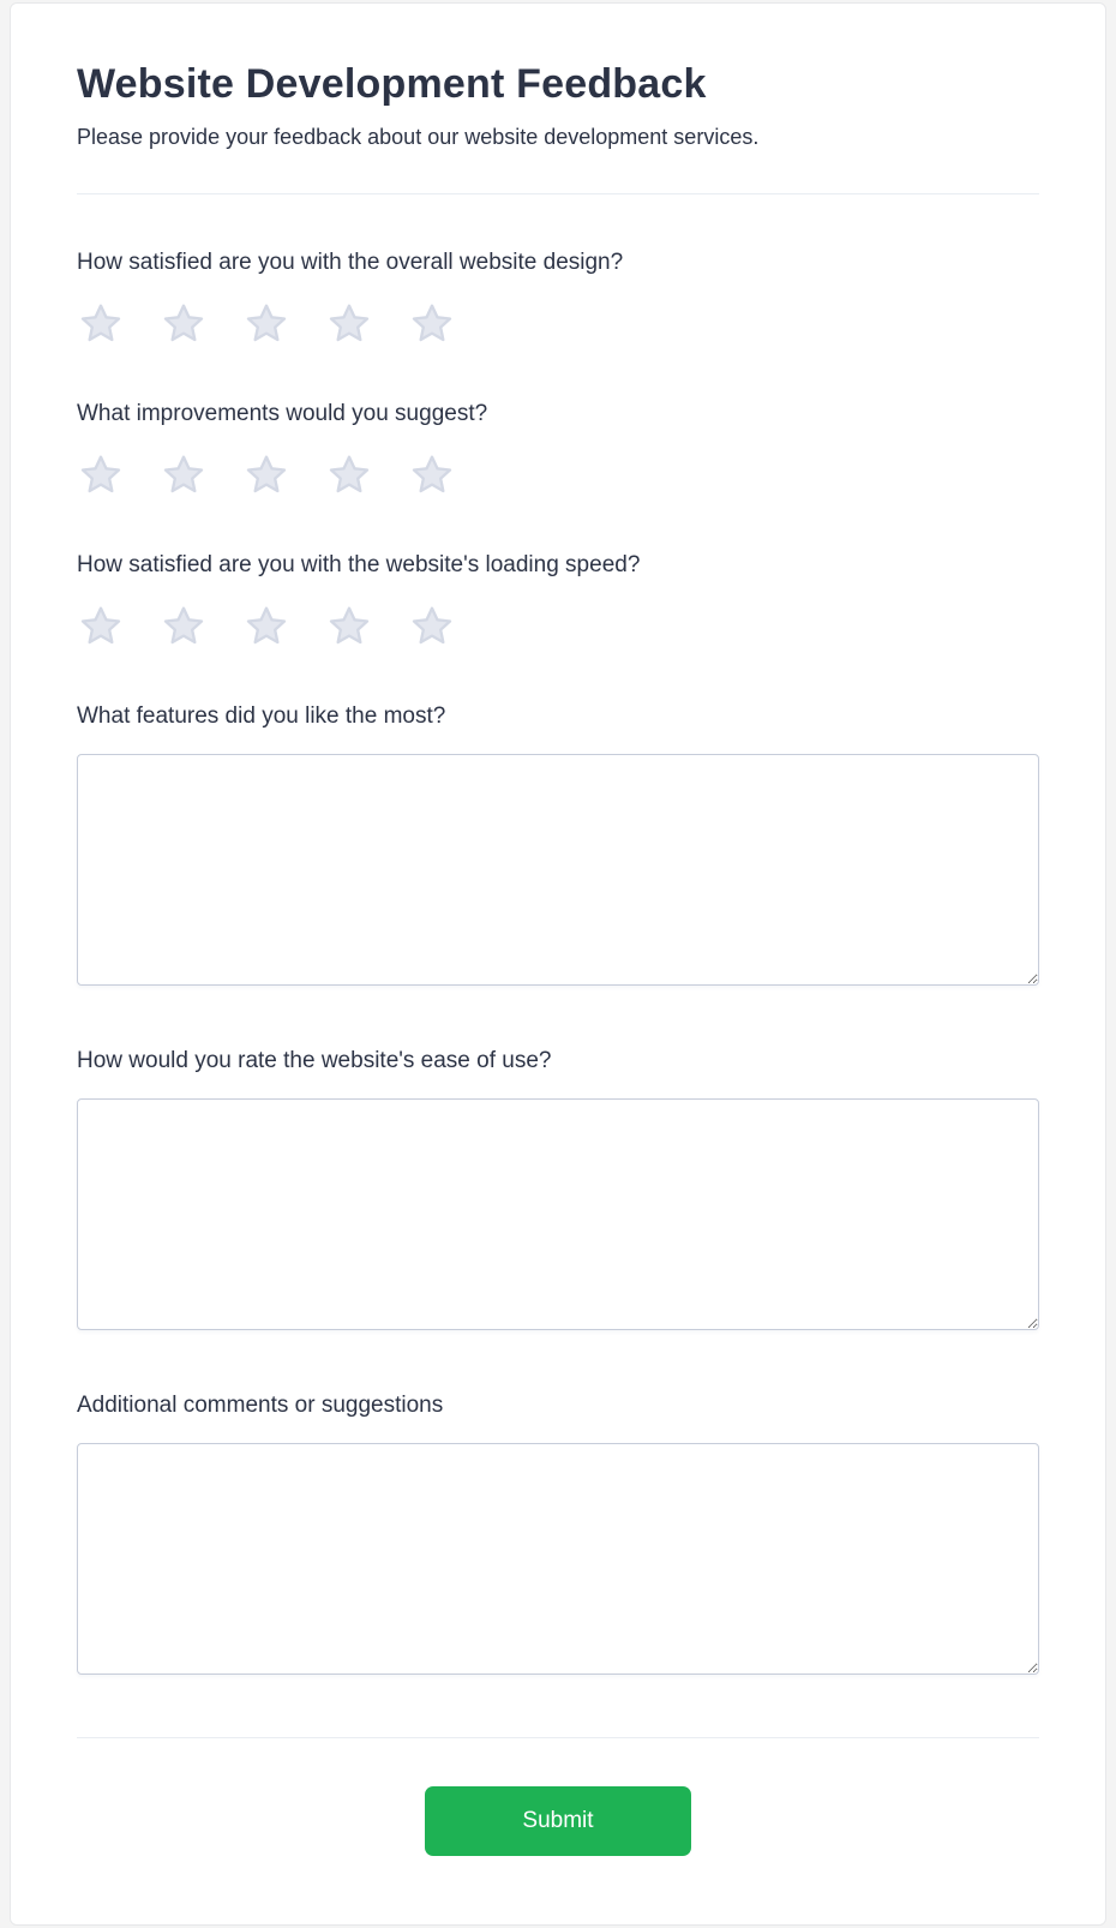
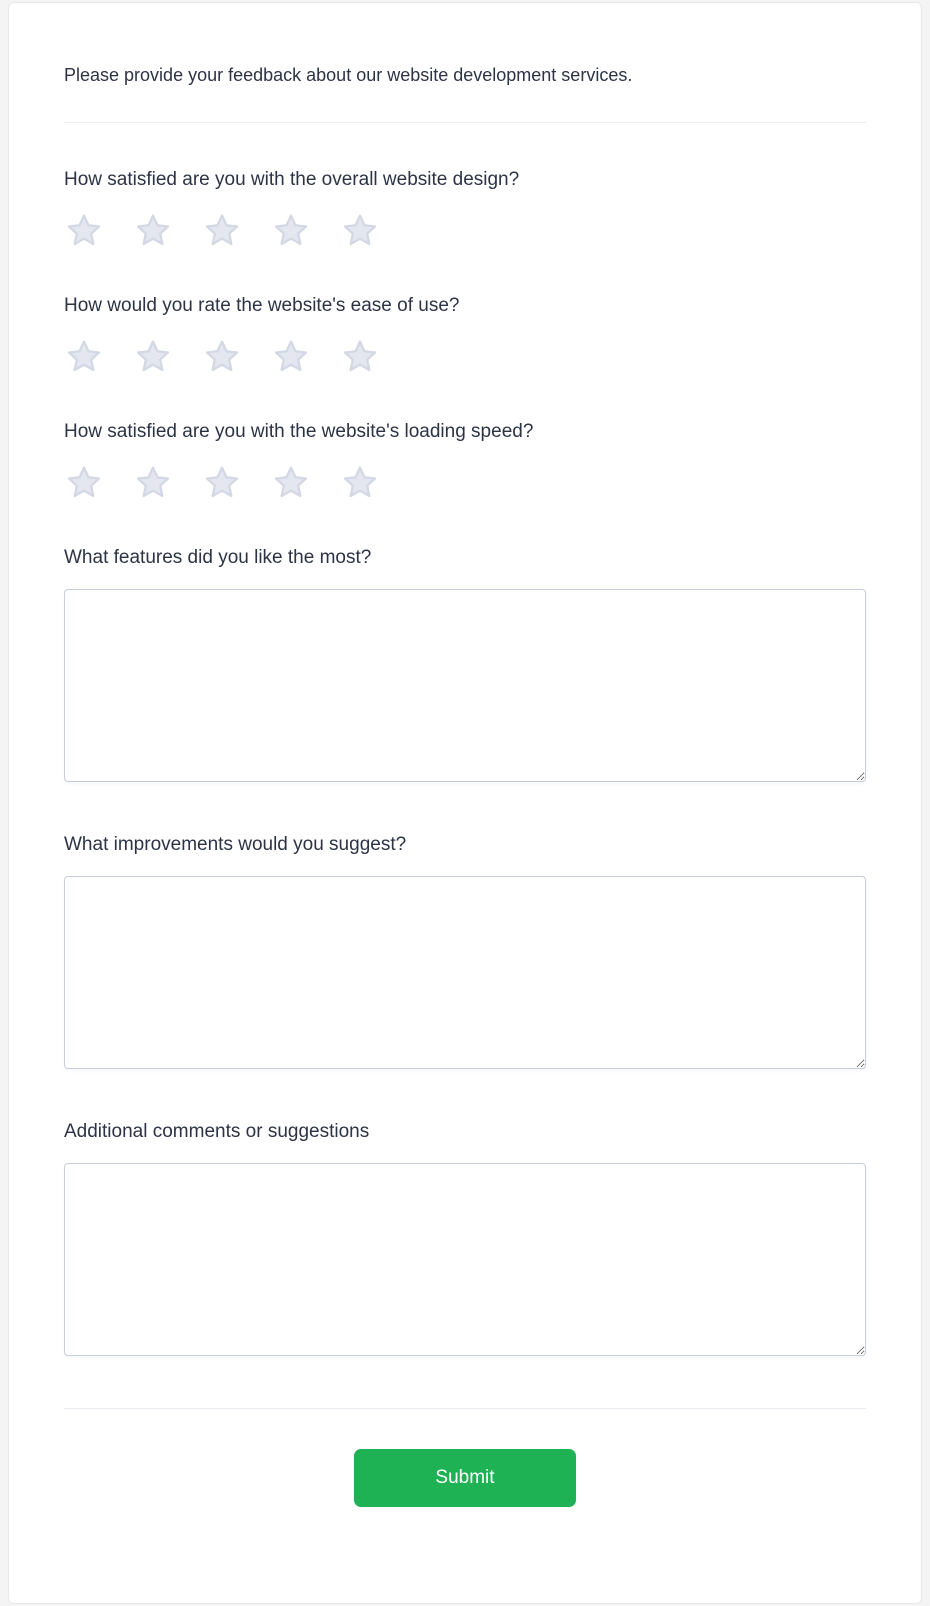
- Website Development Feedback
  Please provide your feedback about our website development services.
  How satisfied are you with the overall website design?
- What improvements would you suggest?
+ How would you rate the website's ease of use?
  How satisfied are you with the website's loading speed?
  What features did you like the most?
- How would you rate the website's ease of use?
+ What improvements would you suggest?
  Additional comments or suggestions
  Submit
